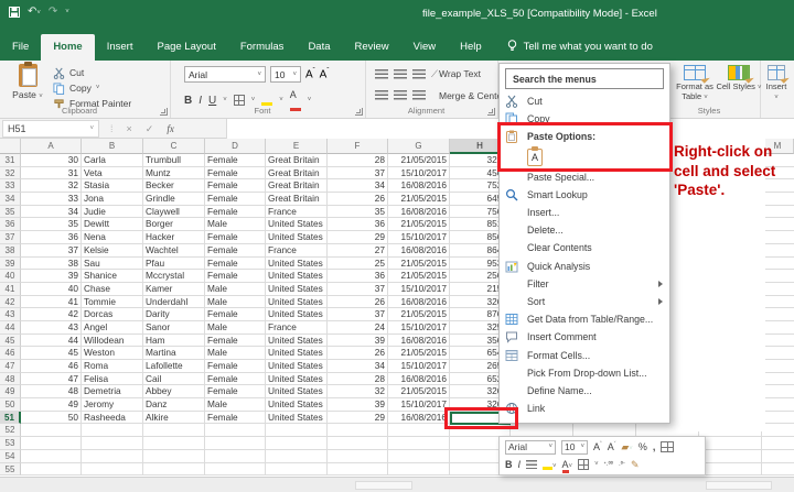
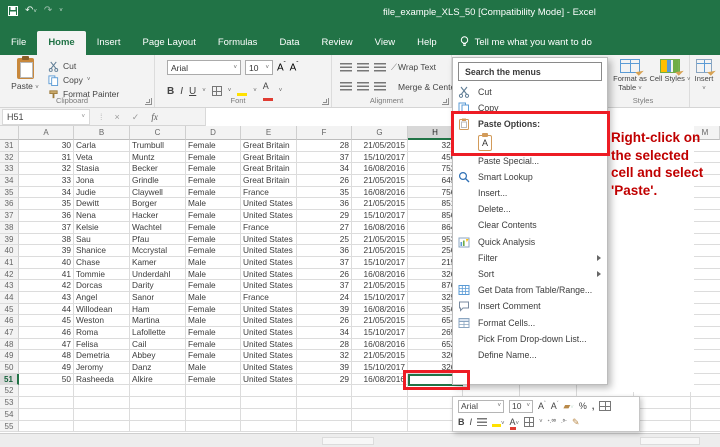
  ↷
  file_example_XLS_50 [Compatibility Mode] - Excel
  File
  Home
  Insert
  Page Layout
  Formulas
  Data
  Review
  View
  Help
  Tell me what you want to do
  Paste
  Cut
  Copy
  Format Painter
  Clipboard
  Arial
  10
  B
  I
  U
  A
  Font
  Alignment
  Wrap Text
  Merge & Cent
  Format as Table
  Cell Styles
  Styles
  Insert
  H51
  ⁞
  ×
  ✓
  fx
  A
  B
  C
  D
  E
  F
  G
  H
  M
  31
  30
  Carla
  Trumbull
  Female
  Great Britain
  28
  21/05/2015
  32
  31
  Veta
  Muntz
  Female
  Great Britain
  37
  15/10/2017
  33
  32
  Stasia
  Becker
  Female
  Great Britain
  34
  16/08/2016
  34
  33
  Jona
  Grindle
  Female
  Great Britain
  26
  21/05/2015
  35
  34
  Judie
  Claywell
  Female
  France
  35
  16/08/2016
  36
  35
  Dewitt
  Borger
  Male
  United States
  36
  21/05/2015
  37
  36
  Nena
  Hacker
  Female
  United States
  29
  15/10/2017
  38
  37
  Kelsie
  Wachtel
  Female
  France
  27
  16/08/2016
  39
  38
  Sau
  Pfau
  Female
  United States
  25
  21/05/2015
  40
  39
  Shanice
  Mccrystal
  Female
  United States
  36
  21/05/2015
  41
  40
  Chase
  Kamer
  Male
  United States
  37
  15/10/2017
  42
  41
  Tommie
  Underdahl
  Male
  United States
  26
  16/08/2016
  43
  42
  Dorcas
  Darity
  Female
  United States
  37
  21/05/2015
  44
  43
  Angel
  Sanor
  Male
  France
  24
  15/10/2017
  45
  44
  Willodean
  Ham
  Female
  United States
  39
  16/08/2016
  46
  45
  Weston
  Martina
  Male
  United States
  26
  21/05/2015
  47
  46
  Roma
  Lafollette
  Female
  United States
  34
  15/10/2017
  48
  47
  Felisa
  Cail
  Female
  United States
  28
  16/08/2016
  49
  48
  Demetria
  Abbey
  Female
  United States
  32
  21/05/2015
  50
  49
  Jeromy
  Danz
  Male
  United States
  39
  15/10/2017
  51
  50
  Rasheeda
  Alkire
  Female
  United States
  29
  16/08/2016
  52
  53
  54
  55
  Search the menus
  Cut
  Copy
  Paste Options:
  Paste Special...
  Smart Lookup
  Insert...
  Delete...
  Clear Contents
  Quick Analysis
  Filter
  Sort
  Get Data from Table/Range...
  Insert Comment
  Format Cells...
  Pick From Drop-down List...
  Define Name...
- Link
  Arial
  10
  %
  ,
  B
  I
  ✎
  Right-click on
+ the selected
  cell and select
  'Paste'.
